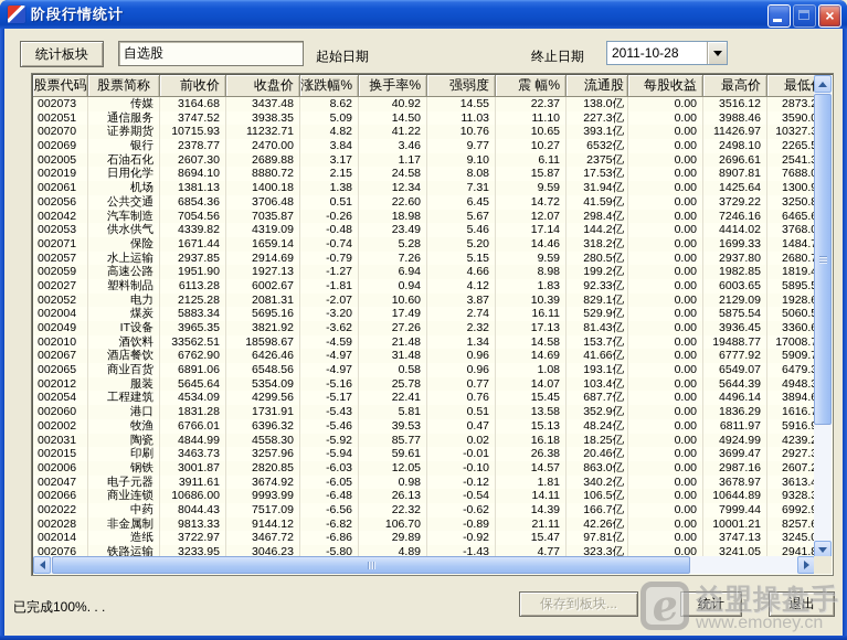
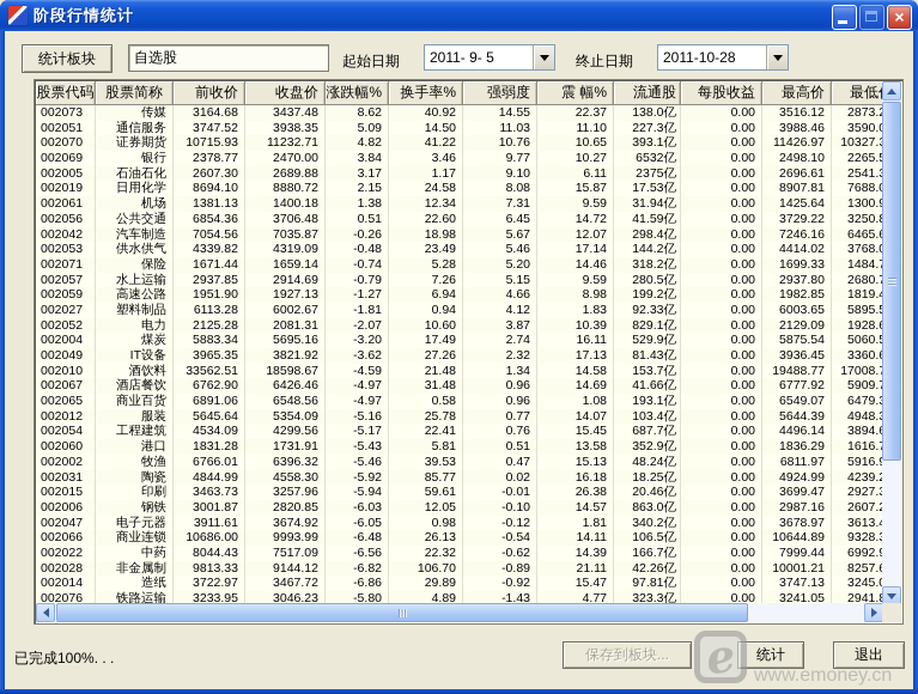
  阶段行情统计
  ×
  统计板块
  自选股
  起始日期
+ 2011- 9- 5
  终止日期
  2011-10-28
  股票代码
  股票简称
  前收价
  收盘价
  涨跌幅%
  换手率%
  强弱度
  震 幅%
  流通股
  每股收益
  最高价
  002073
  传媒
  3164.68
  3437.48
  8.62
  40.92
  14.55
  22.37
  138.0亿
  0.00
  3516.12
  2873.
  002051
  通信服务
  3747.52
  3938.35
  5.09
  14.50
  11.03
  11.10
  227.3亿
  0.00
  3988.46
  3590.
  002070
  证券期货
  10715.93
  11232.71
  4.82
  41.22
  10.76
  10.65
  393.1亿
  0.00
  11426.97
  10327.
  002069
  银行
  2378.77
  2470.00
  3.84
  3.46
  9.77
  10.27
  6532亿
  0.00
  2498.10
  2265.
  002005
  石油石化
  2607.30
  2689.88
  3.17
  1.17
  9.10
  6.11
  2375亿
  0.00
  2696.61
  2541.
  002019
  日用化学
  8694.10
  8880.72
  2.15
  24.58
  8.08
  15.87
  17.53亿
  0.00
  8907.81
  7688.
  002061
  机场
  1381.13
  1400.18
  1.38
  12.34
  7.31
  9.59
  31.94亿
  0.00
  1425.64
  1300.
  002056
  公共交通
  6854.36
  3706.48
  0.51
  22.60
  6.45
  14.72
  41.59亿
  0.00
  3729.22
  3250.
  002042
  汽车制造
  7054.56
  7035.87
  -0.26
  18.98
  5.67
  12.07
  298.4亿
  0.00
  7246.16
  6465.
  002053
  供水供气
  4339.82
  4319.09
  -0.48
  23.49
  5.46
  17.14
  144.2亿
  0.00
  4414.02
  3768.
  002071
  保险
  1671.44
  1659.14
  -0.74
  5.28
  5.20
  14.46
  318.2亿
  0.00
  1699.33
  1484.
  002057
  水上运输
  2937.85
  2914.69
  -0.79
  7.26
  5.15
  9.59
  280.5亿
  0.00
  2937.80
  2680.
  002059
  高速公路
  1951.90
  1927.13
  -1.27
  6.94
  4.66
  8.98
  199.2亿
  0.00
  1982.85
  1819.
  002027
  塑料制品
  6113.28
  6002.67
  -1.81
  0.94
  4.12
  1.83
  92.33亿
  0.00
  6003.65
  5895.
  002052
  电力
  2125.28
  2081.31
  -2.07
  10.60
  3.87
  10.39
  829.1亿
  0.00
  2129.09
  1928.
  002004
  煤炭
  5883.34
  5695.16
  -3.20
  17.49
  2.74
  16.11
  529.9亿
  0.00
  5875.54
  5060.
  002049
  IT设备
  3965.35
  3821.92
  -3.62
  27.26
  2.32
  17.13
  81.43亿
  0.00
  3936.45
  3360.
  002010
  酒饮料
  33562.51
  18598.67
  -4.59
  21.48
  1.34
  14.58
  153.7亿
  0.00
  19488.77
  17008.
  002067
  酒店餐饮
  6762.90
  6426.46
  -4.97
  31.48
  0.96
  14.69
  41.66亿
  0.00
  6777.92
  5909.
  002065
  商业百货
  6891.06
  6548.56
  -4.97
  0.58
  0.96
  1.08
  193.1亿
  0.00
  6549.07
  6479.
  002012
  服装
  5645.64
  5354.09
  -5.16
  25.78
  0.77
  14.07
  103.4亿
  0.00
  5644.39
  4948.
  002054
  工程建筑
  4534.09
  4299.56
  -5.17
  22.41
  0.76
  15.45
  687.7亿
  0.00
  4496.14
  3894.
  002060
  港口
  1831.28
  1731.91
  -5.43
  5.81
  0.51
  13.58
  352.9亿
  0.00
  1836.29
  1616.
  002002
  牧渔
  6766.01
  6396.32
  -5.46
  39.53
  0.47
  15.13
  48.24亿
  0.00
  6811.97
  5916.
  002031
  陶瓷
  4844.99
  4558.30
  -5.92
  85.77
  0.02
  16.18
  18.25亿
  0.00
  4924.99
  4239.
  002015
  印刷
  3463.73
  3257.96
  -5.94
  59.61
  -0.01
  26.38
  20.46亿
  0.00
  3699.47
  2927.
  002006
  钢铁
  3001.87
  2820.85
  -6.03
  12.05
  -0.10
  14.57
  863.0亿
  0.00
  2987.16
  2607.
  002047
  电子元器
  3911.61
  3674.92
  -6.05
  0.98
  -0.12
  1.81
  340.2亿
  0.00
  3678.97
  3613.
  002066
  商业连锁
  10686.00
  9993.99
  -6.48
  26.13
  -0.54
  14.11
  106.5亿
  0.00
  10644.89
  9328.
  002022
  中药
  8044.43
  7517.09
  -6.56
  22.32
  -0.62
  14.39
  166.7亿
  0.00
  7999.44
  6992.
  002028
  非金属制
  9813.33
  9144.12
  -6.82
  106.70
  -0.89
  21.11
  42.26亿
  0.00
  10001.21
  8257.
  002014
  造纸
  3722.97
  3467.72
  -6.86
  29.89
  -0.92
  15.47
  97.81亿
  0.00
  3747.13
  3245.
  002076
  铁路运输
  3233.95
  3046.23
  -5.80
  4.89
  -1.43
  4.77
  323.3亿
  0.00
  3241.05
  2941.
  已完成100%. . .
  保存到板块...
  统计
  退出
- 益盟操盘手
  www.emoney.cn
